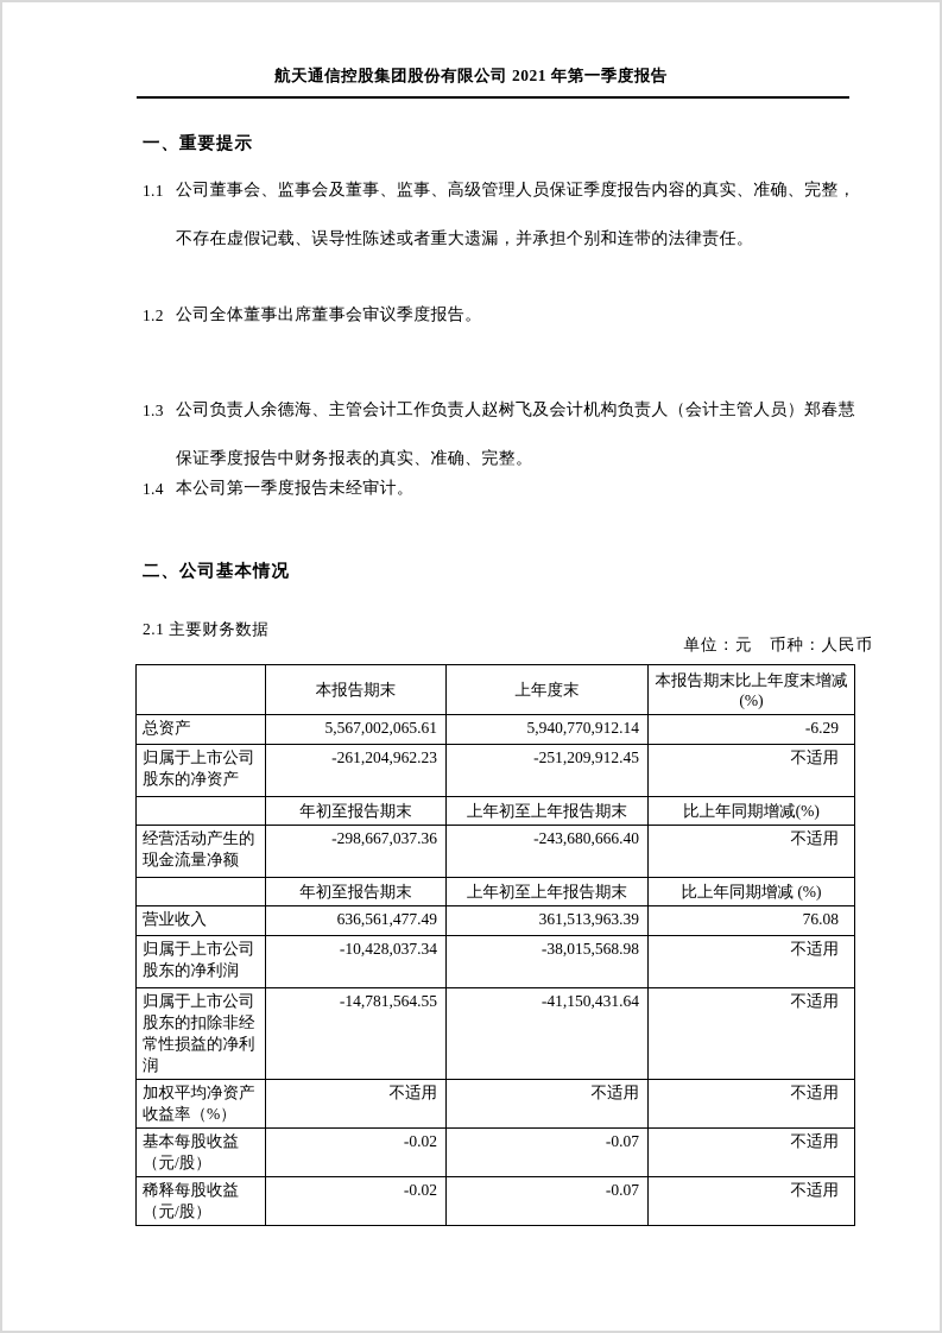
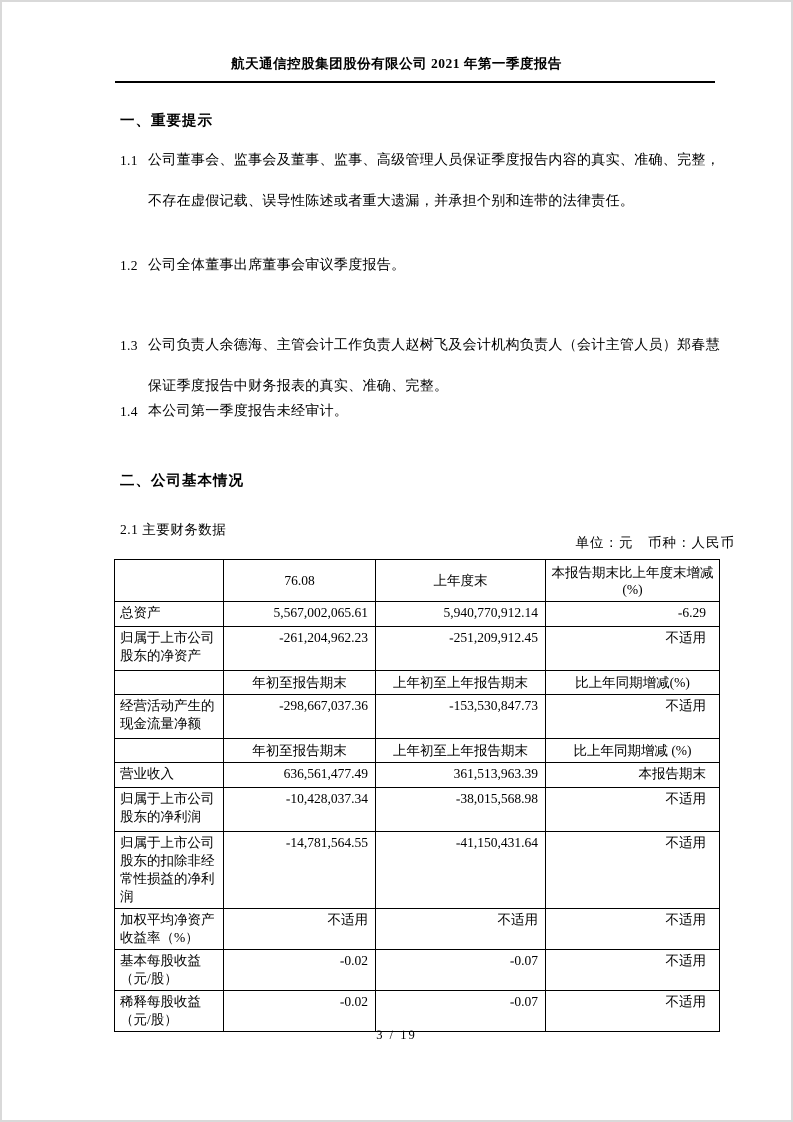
  航天通信控股集团股份有限公司 2021 年第一季度报告
  一、重要提示
  1.1
  公司董事会、监事会及董事、监事、高级管理人员保证季度报告内容的真实、准确、完整，
  不存在虚假记载、误导性陈述或者重大遗漏，并承担个别和连带的法律责任。
  1.2
  公司全体董事出席董事会审议季度报告。
  1.3
  公司负责人余德海、主管会计工作负责人赵树飞及会计机构负责人（会计主管人员）郑春慧
  保证季度报告中财务报表的真实、准确、完整。
  1.4
  本公司第一季度报告未经审计。
  二、公司基本情况
  2.1 主要财务数据
  单位：元 币种：人民币
- 	本报告期末	上年度末	本报告期末比上年度末增减(%)
+ 	76.08	上年度末	本报告期末比上年度末增减(%)
  总资产	5,567,002,065.61	5,940,770,912.14	-6.29
  归属于上市公司股东的净资产	-261,204,962.23	-251,209,912.45	不适用
  	年初至报告期末	上年初至上年报告期末	比上年同期增减(%)
- 经营活动产生的现金流量净额	-298,667,037.36	-243,680,666.40	不适用
+ 经营活动产生的现金流量净额	-298,667,037.36	-153,530,847.73	不适用
  	年初至报告期末	上年初至上年报告期末	比上年同期增减 (%)
- 营业收入	636,561,477.49	361,513,963.39	76.08
+ 营业收入	636,561,477.49	361,513,963.39	本报告期末
  归属于上市公司股东的净利润	-10,428,037.34	-38,015,568.98	不适用
  归属于上市公司股东的扣除非经常性损益的净利润	-14,781,564.55	-41,150,431.64	不适用
  加权平均净资产收益率（%）	不适用	不适用	不适用
  基本每股收益（元/股）	-0.02	-0.07	不适用
  稀释每股收益（元/股）	-0.02	-0.07	不适用
+ 3 / 19
